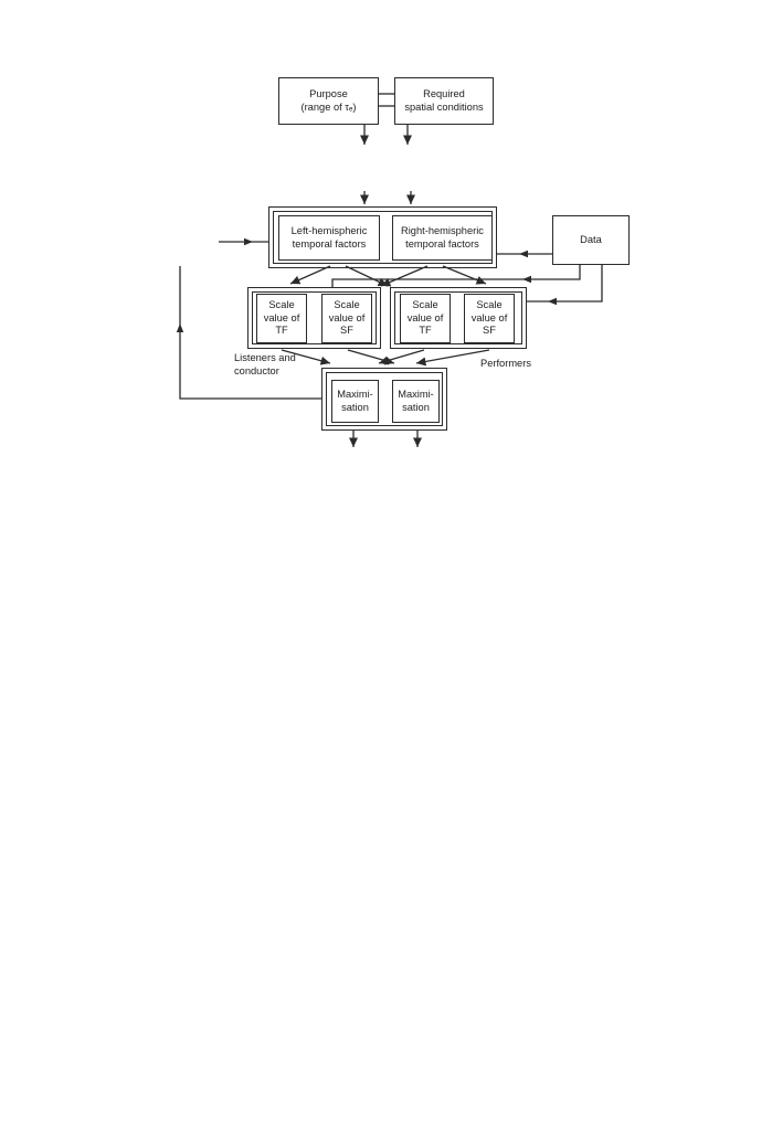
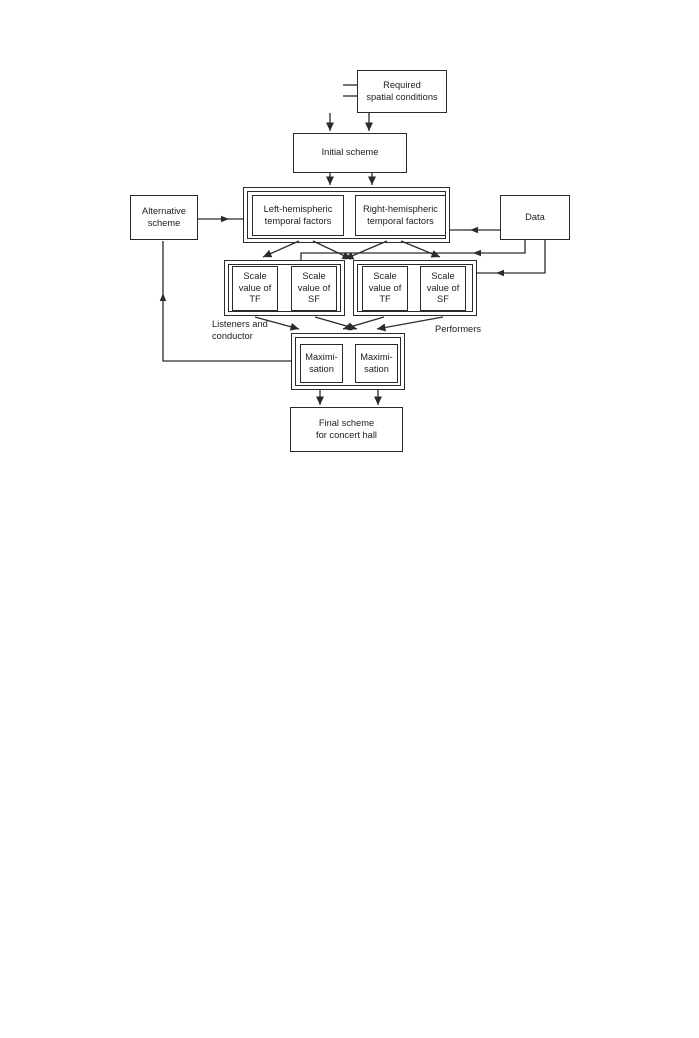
- Purpose
- (range of τₑ)
  Required
  spatial conditions
+ Initial scheme
+ Alternative
+ scheme
  Left-hemispheric
  temporal factors
  Right-hemispheric
  temporal factors
  Data
  Scale
  value of
  TF
  Scale
  value of
  SF
  Scale
  value of
  TF
  Scale
  value of
  SF
  Maximi-
  sation
  Maximi-
  sation
+ Final scheme
+ for concert hall
  Listeners and
  conductor
  Performers
